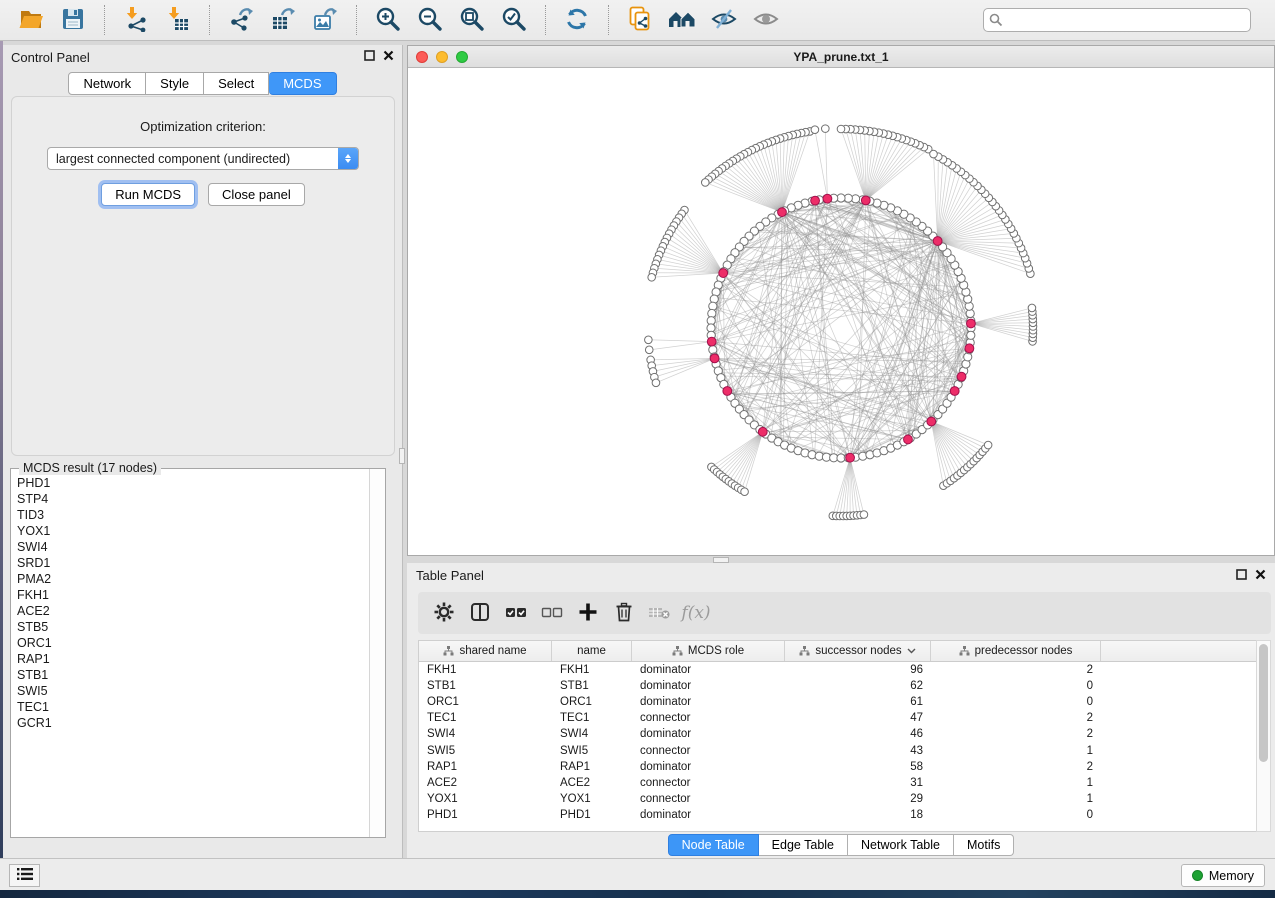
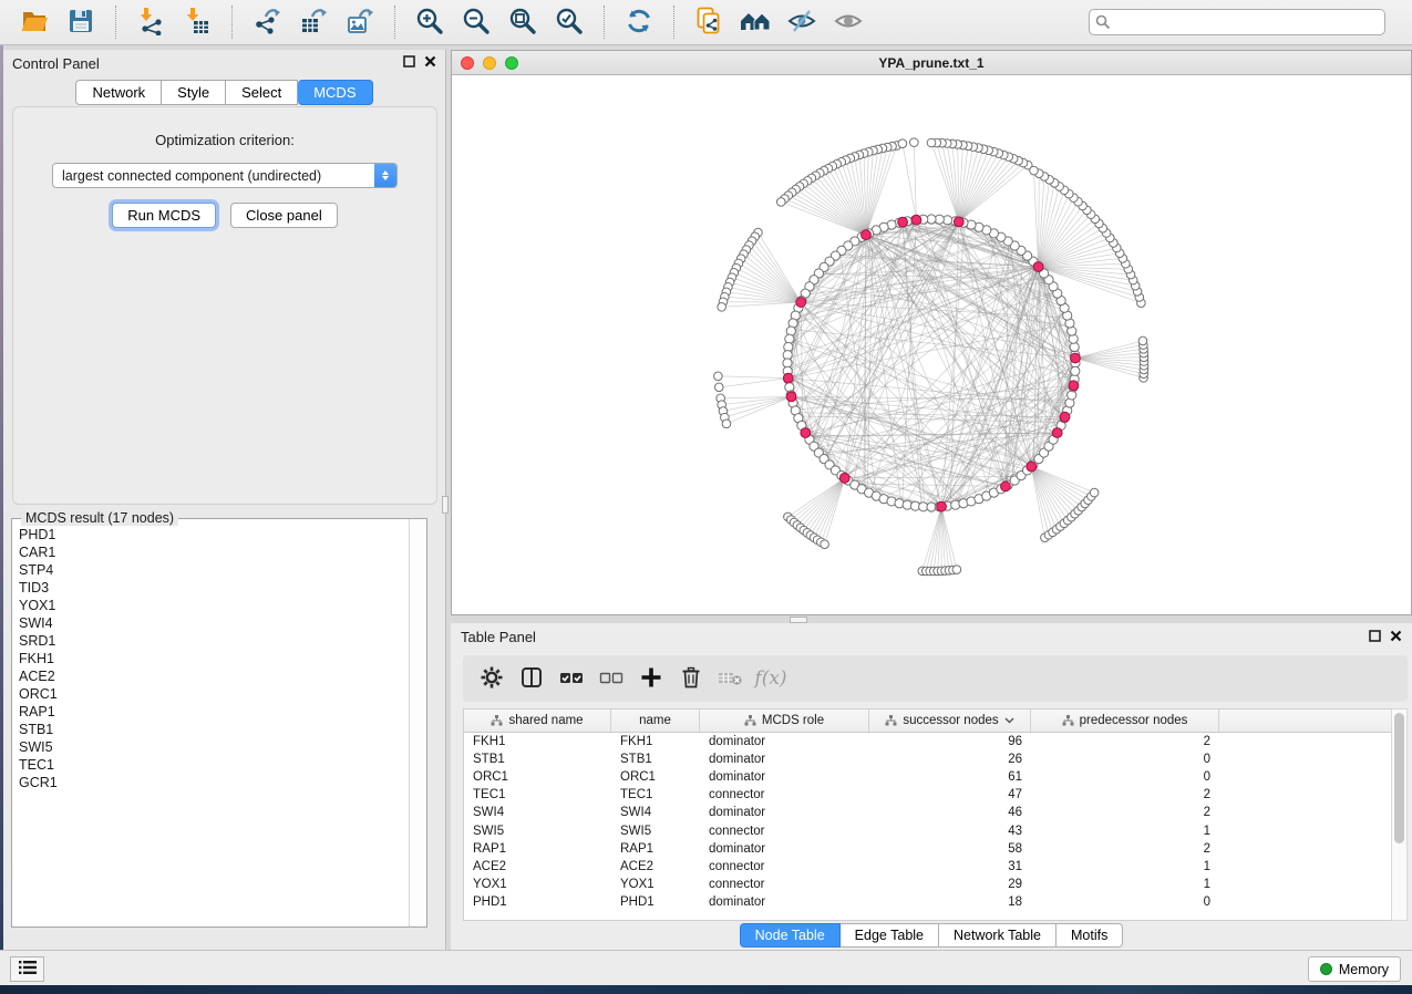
  Control Panel
  Network
  Style
  Select
  MCDS
  Optimization criterion:
  largest connected component (undirected)
  Run MCDS
  Close panel
  MCDS result (17 nodes)
  PHD1
+ CAR1
  STP4
  TID3
  YOX1
  SWI4
  SRD1
- PMA2
  FKH1
  ACE2
- STB5
  ORC1
  RAP1
  STB1
  SWI5
  TEC1
  GCR1
  YPA_prune.txt_1
  Table Panel
  f(x)
  shared name
  name
  MCDS role
  successor nodes
  predecessor nodes
  FKH1
  FKH1
  dominator
  96
  2
  STB1
  STB1
  dominator
- 62
+ 26
  0
  ORC1
  ORC1
  dominator
  61
  0
  TEC1
  TEC1
  connector
  47
  2
  SWI4
  SWI4
  dominator
  46
  2
  SWI5
  SWI5
  connector
  43
  1
  RAP1
  RAP1
  dominator
  58
  2
  ACE2
  ACE2
  connector
  31
  1
  YOX1
  YOX1
  connector
  29
  1
  PHD1
  PHD1
  dominator
  18
  0
  Node Table
  Edge Table
  Network Table
  Motifs
  Memory
